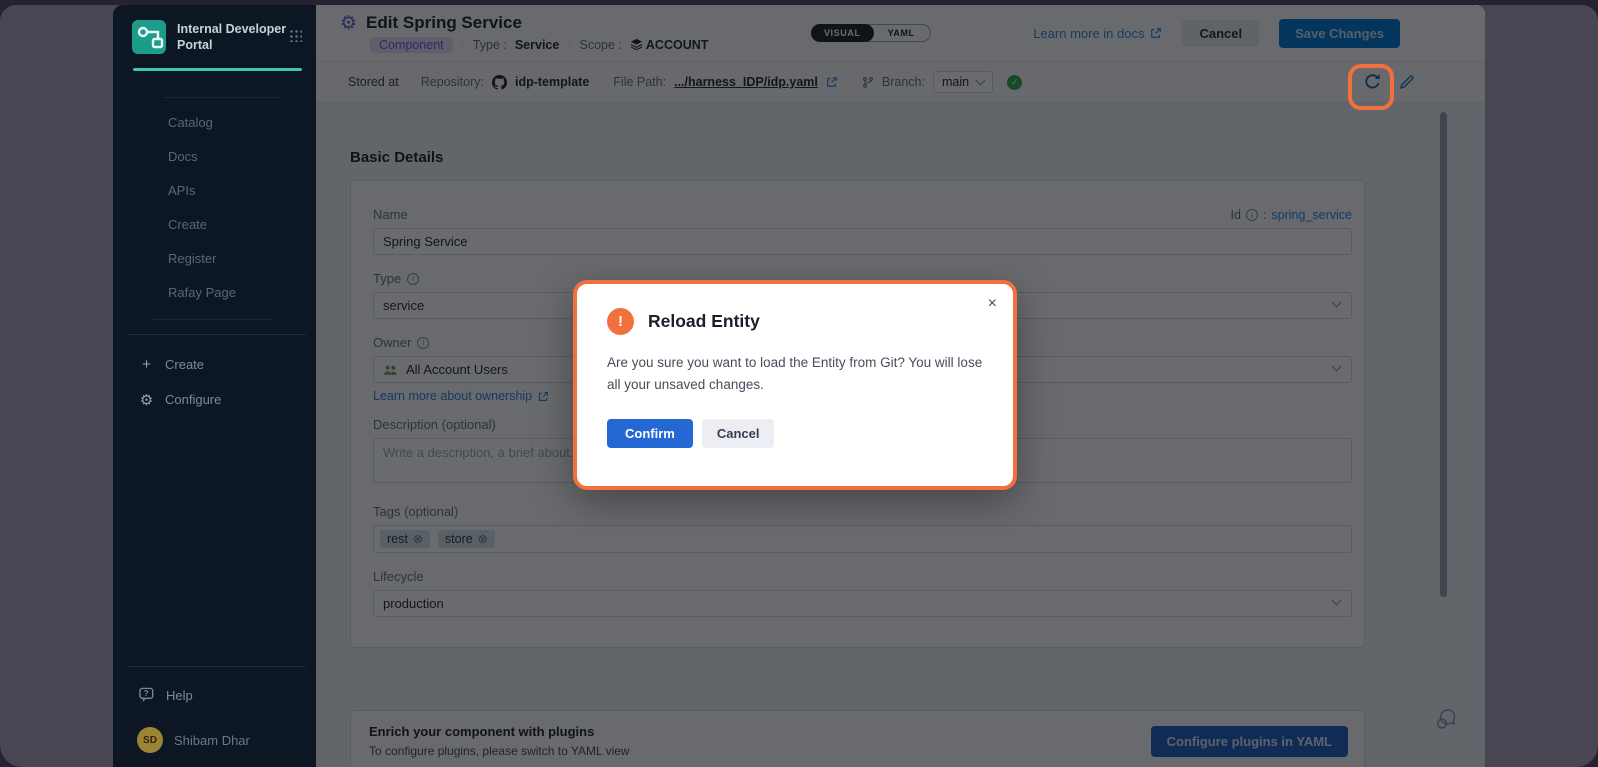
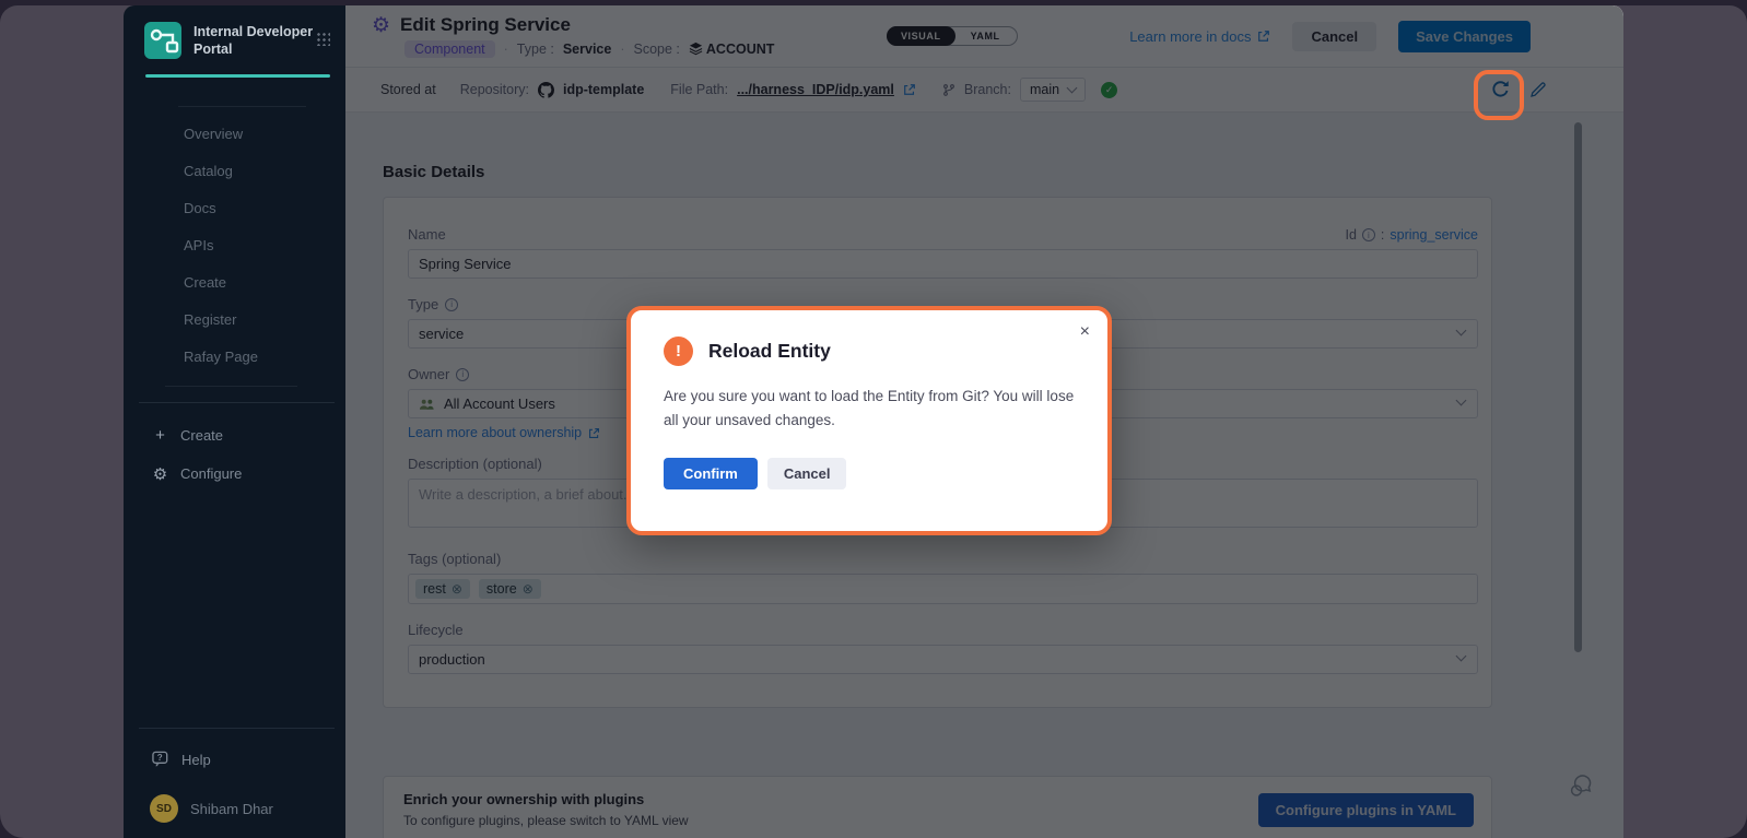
  Internal Developer Portal
+ Overview
  Catalog
  Docs
  APIs
  Create
  Register
  Rafay Page
  +
  Create
  ⚙
  Configure
  ?
  Help
  SD
  Shibam Dhar
  ⚙
  Edit Spring Service
  Component
  ·
  Type :
  Service
  ·
  Scope :
  ACCOUNT
  VISUAL
  YAML
  Learn more in docs
  Cancel
  Save Changes
  Stored at
  Repository:
  idp-template
  File Path:
  .../harness_IDP/idp.yaml
  Branch:
  main
  ✓
  Basic Details
  Name
  Id
  :
  spring_service
  Spring Service
  Type
  i
  service
  Owner
  i
  All Account Users
  Learn more about ownership
  Description (optional)
  Write a description, a brief about.
  Tags (optional)
  rest
  ⊗
  store
  ⊗
  Lifecycle
  production
- Enrich your component with plugins
+ Enrich your ownership with plugins
  To configure plugins, please switch to YAML view
  Configure plugins in YAML
  ×
  !
  Reload Entity
  Are you sure you want to load the Entity from Git? You will lose all your unsaved changes.
  Confirm
  Cancel
